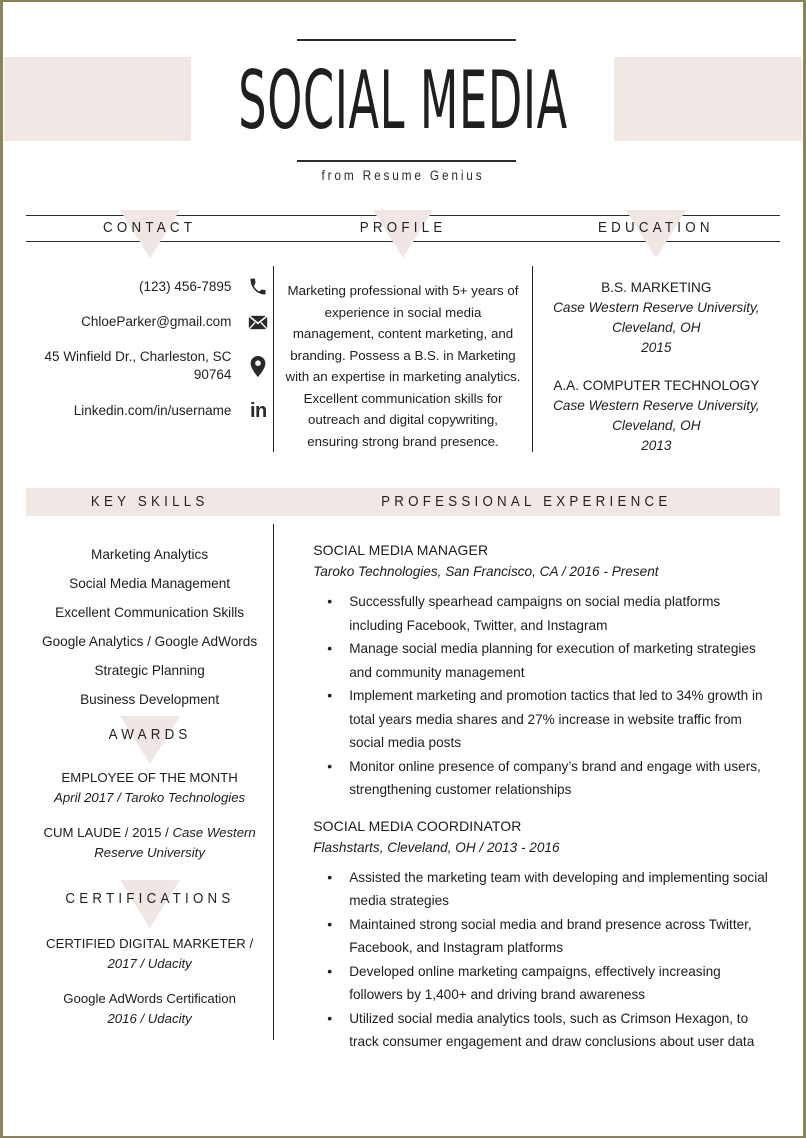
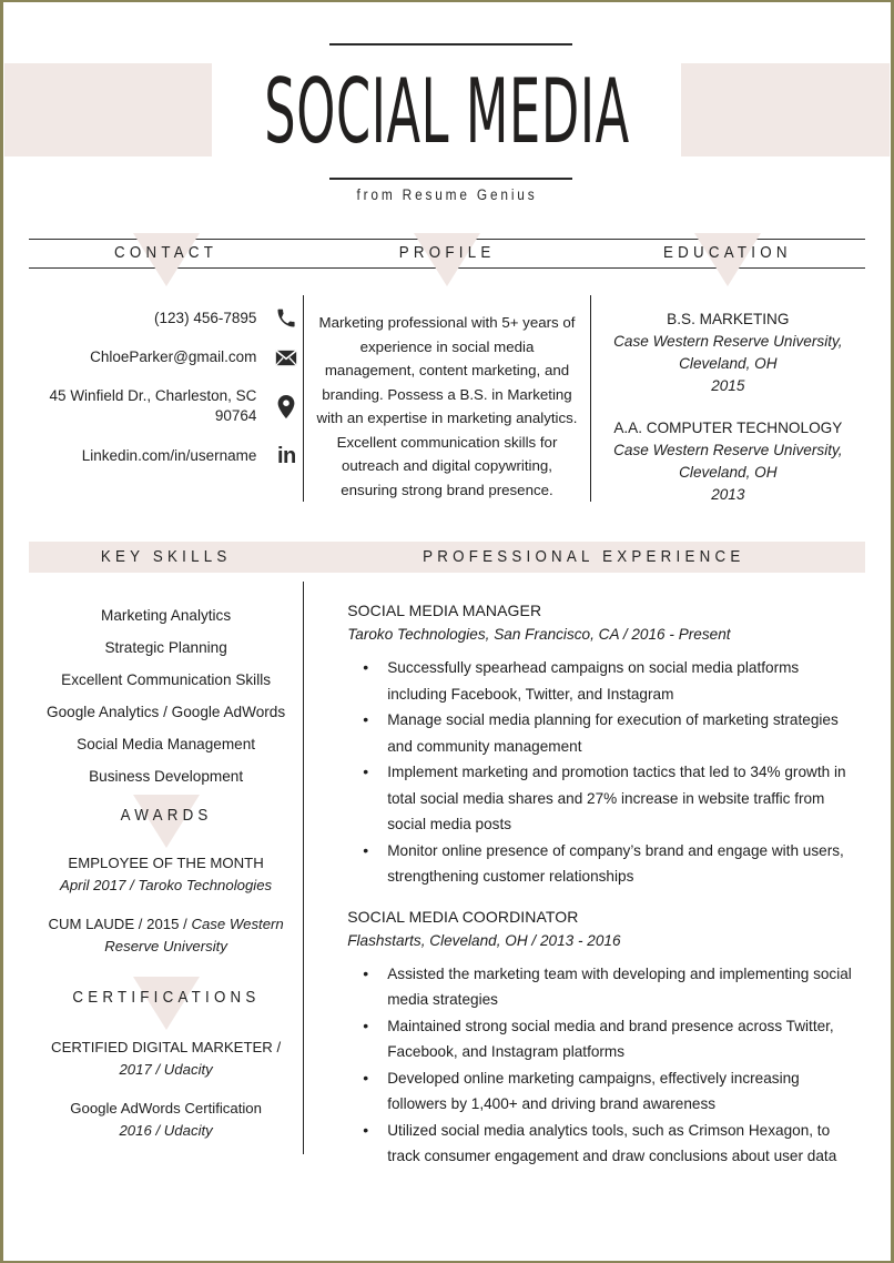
  SOCIAL MEDIA
  from Resume Genius
  CONTACT
  PROFILE
  EDUCATION
  (123) 456-7895
  ChloeParker@gmail.com
  45 Winfield Dr., Charleston, SC 90764
  Linkedin.com/in/username
  in
  Marketing professional with 5+ years of experience in social media management, content marketing, and branding. Possess a B.S. in Marketing with an expertise in marketing analytics. Excellent communication skills for outreach and digital copywriting, ensuring strong brand presence.
  B.S. MARKETING
  Case Western Reserve University, Cleveland, OH
  2015
  A.A. COMPUTER TECHNOLOGY
  Case Western Reserve University, Cleveland, OH
  2013
  KEY SKILLS
  PROFESSIONAL EXPERIENCE
  Marketing Analytics
- Social Media Management
+ Strategic Planning
  Excellent Communication Skills
  Google Analytics / Google AdWords
- Strategic Planning
+ Social Media Management
  Business Development
  AWARDS
  EMPLOYEE OF THE MONTH
  April 2017 / Taroko Technologies
  CUM LAUDE / 2015 / Case Western Reserve University
  CERTIFICATIONS
  CERTIFIED DIGITAL MARKETER /
  2017 / Udacity
  Google AdWords Certification
  2016 / Udacity
  SOCIAL MEDIA MANAGER
  Taroko Technologies, San Francisco, CA / 2016 - Present
  Successfully spearhead campaigns on social media platforms including Facebook, Twitter, and Instagram
  Manage social media planning for execution of marketing strategies and community management
- Implement marketing and promotion tactics that led to 34% growth in total years media shares and 27% increase in website traffic from social media posts
+ Implement marketing and promotion tactics that led to 34% growth in total social media shares and 27% increase in website traffic from social media posts
  Monitor online presence of company’s brand and engage with users, strengthening customer relationships
  SOCIAL MEDIA COORDINATOR
  Flashstarts, Cleveland, OH / 2013 - 2016
  Assisted the marketing team with developing and implementing social media strategies
  Maintained strong social media and brand presence across Twitter, Facebook, and Instagram platforms
  Developed online marketing campaigns, effectively increasing followers by 1,400+ and driving brand awareness
  Utilized social media analytics tools, such as Crimson Hexagon, to track consumer engagement and draw conclusions about user data
